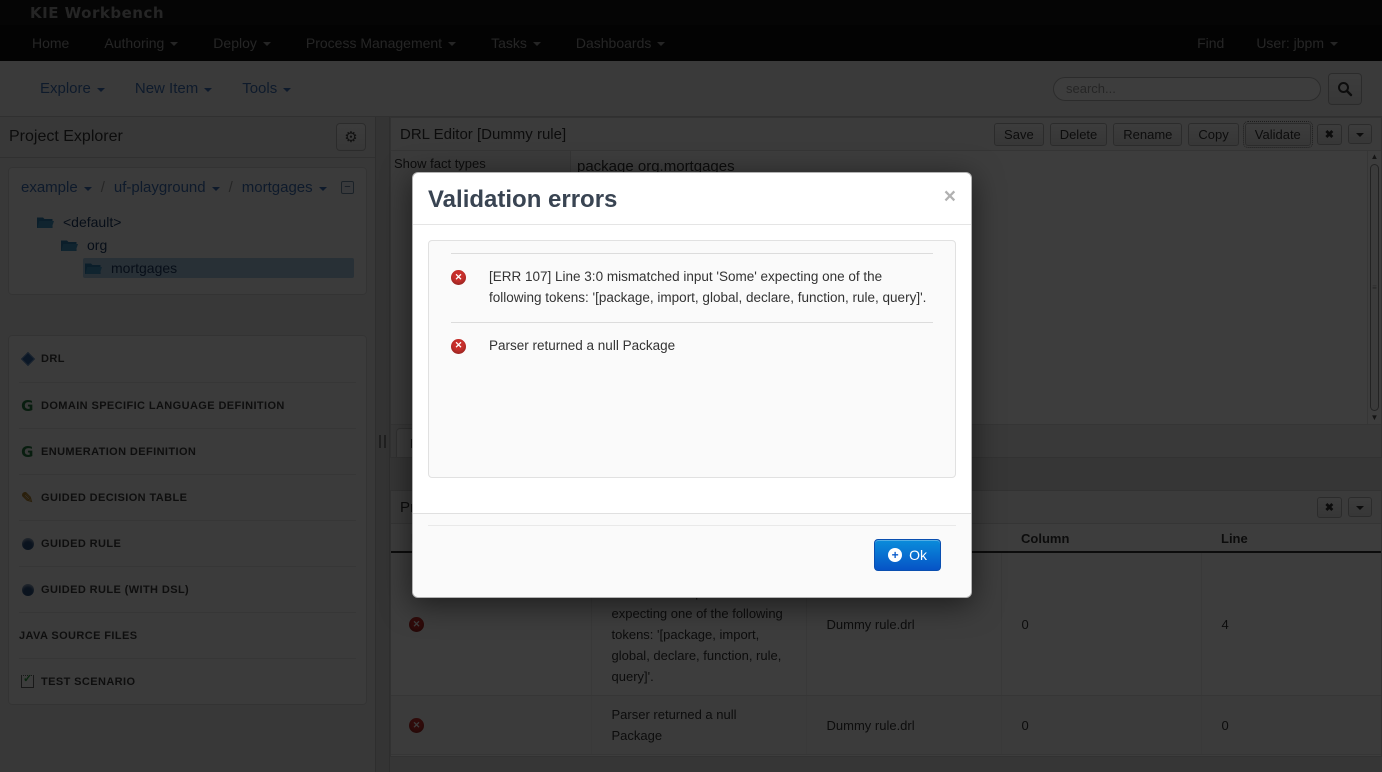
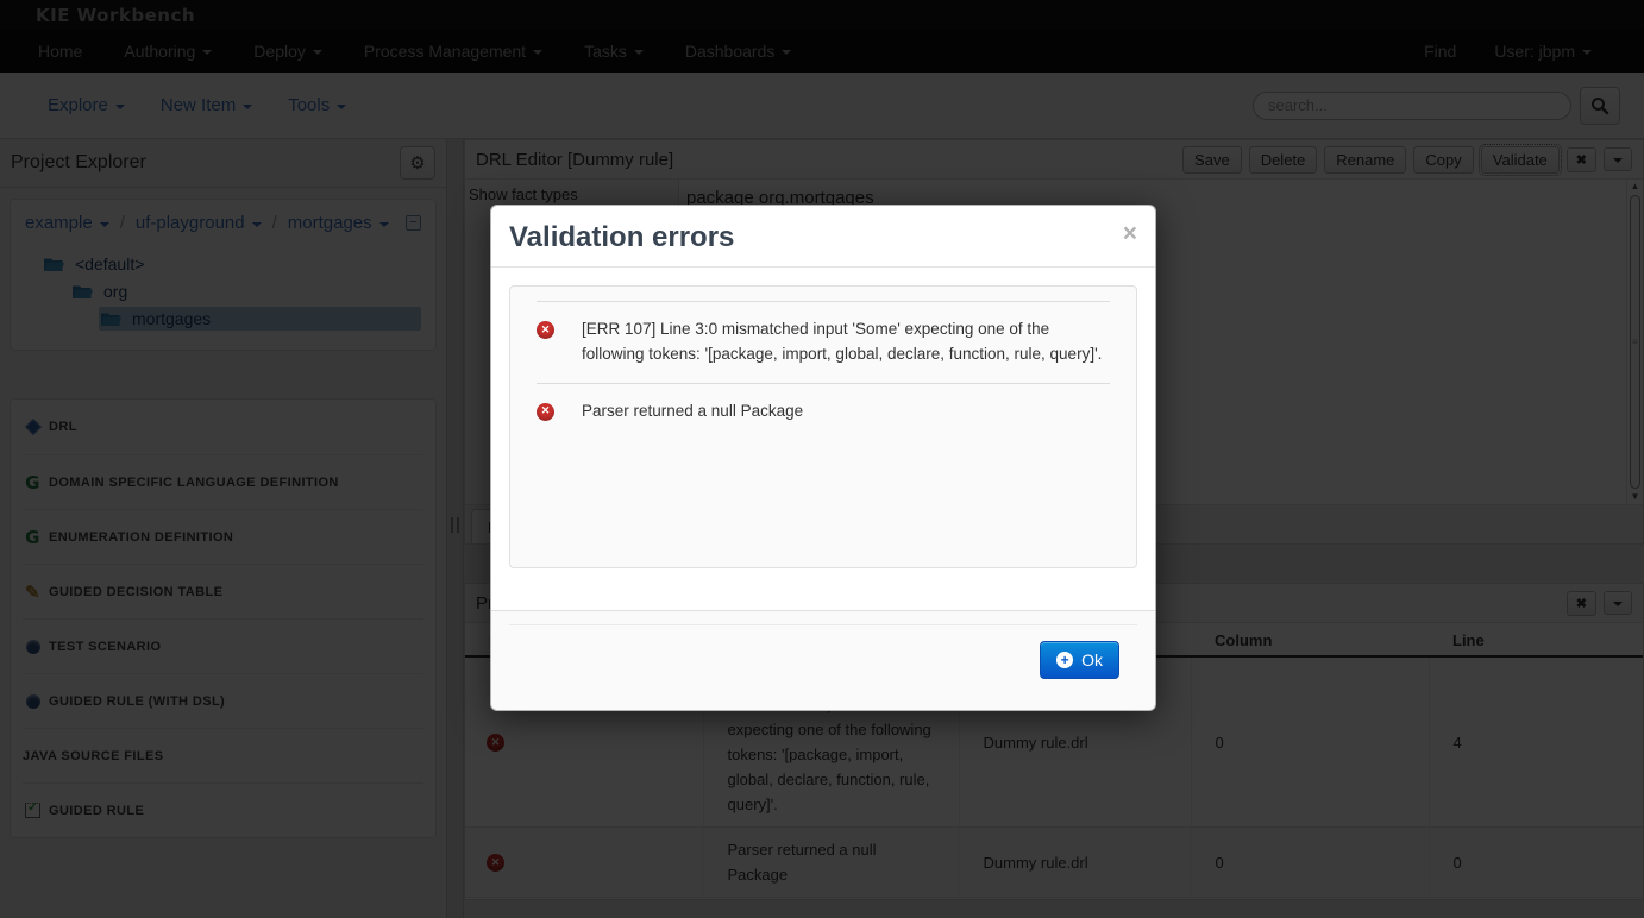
  KIE Workbench
  Home
  Authoring
  Deploy
  Process Management
  Tasks
  Dashboards
  Find
  User: jbpm
  Explore
  New Item
  Tools
  search...
  Project Explorer
  ⚙
  example
  uf-playground
  mortgages
  −
  <default>
  org
  mortgages
  DRL
  G
  DOMAIN SPECIFIC LANGUAGE DEFINITION
  G
  ENUMERATION DEFINITION
  ✎
  GUIDED DECISION TABLE
- GUIDED RULE
+ TEST SCENARIO
  GUIDED RULE (WITH DSL)
  JAVA SOURCE FILES
- TEST SCENARIO
+ GUIDED RULE
  DRL Editor [Dummy rule]
  Save
  Delete
  Rename
  Copy
  Validate
  ✖
  Show fact types
  package org.mortgages
  ▲
  ▼
  ✖
  ✕	expecting one of the following tokens: '[package, import, global, declare, function, rule, query]'.	Dummy rule.drl	0	4
  ✕	Parser returned a null Package	Dummy rule.drl	0	0
  Validation errors
  ×
  ✕
  [ERR 107] Line 3:0 mismatched input 'Some' expecting one of the following tokens: '[package, import, global, declare, function, rule, query]'.
  ✕
  Parser returned a null Package
  +
  Ok
